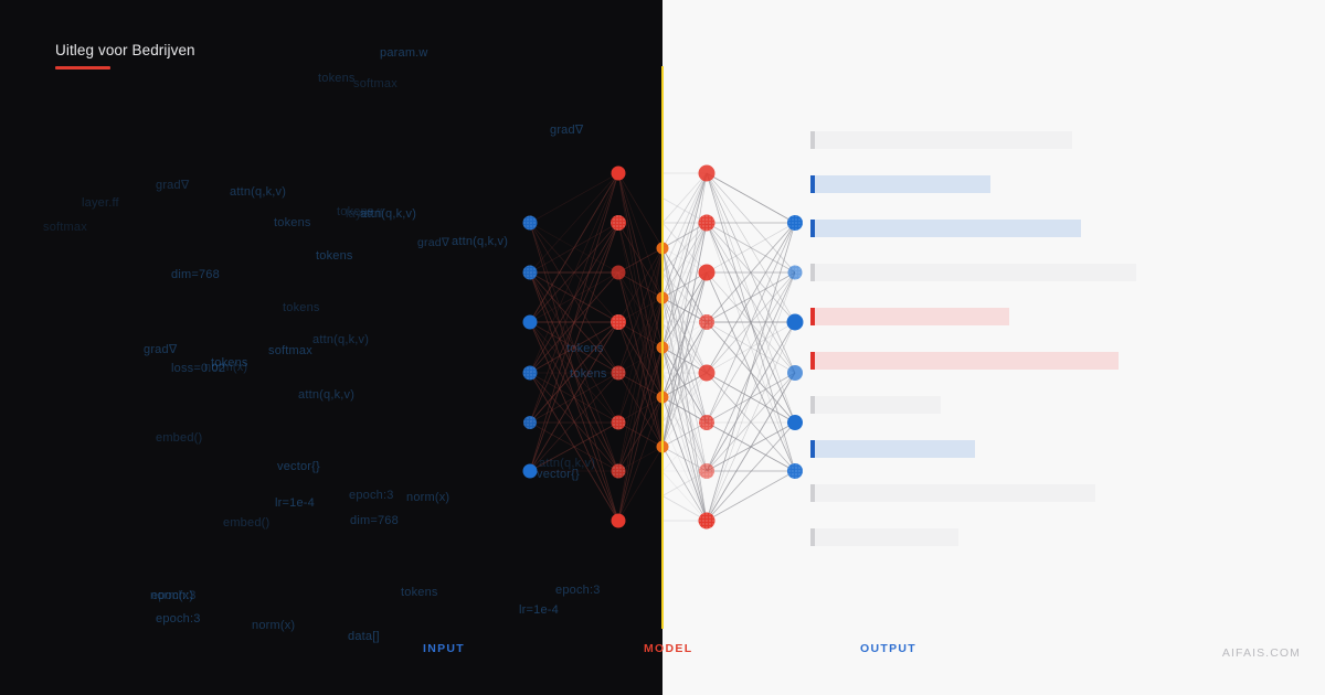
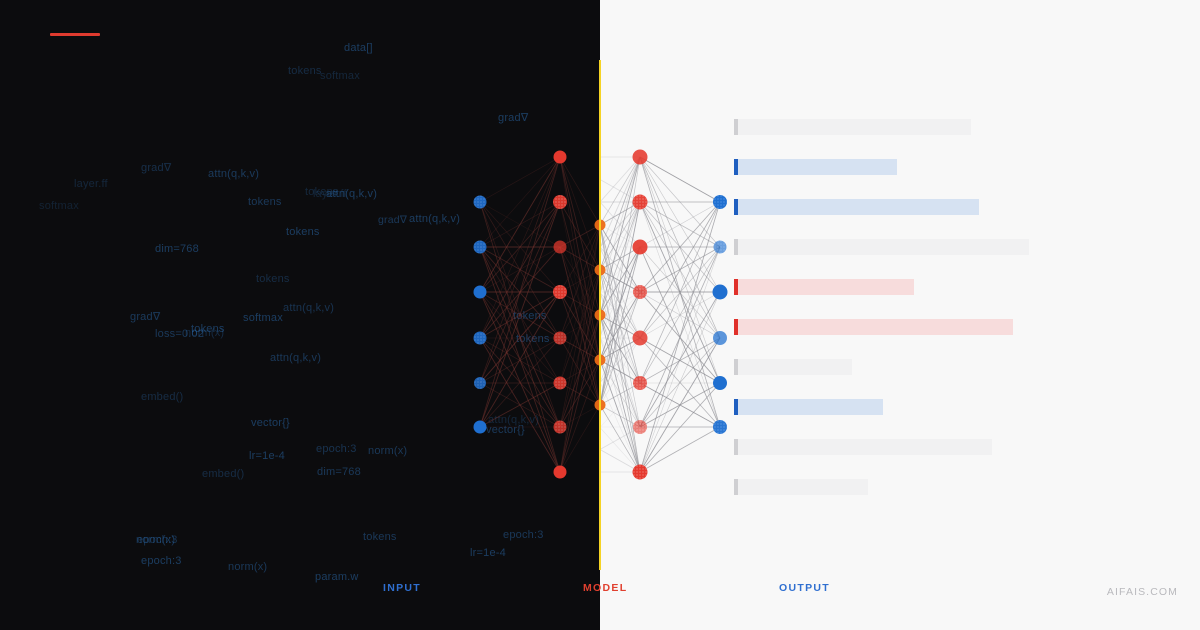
- param.w
+ data[]
  tokens
  softmax
  grad∇
  grad∇
  layer.ff
  attn(q,k,v)
  softmax
  tokens
  tokens
  layer.ff
  attn(q,k,v)
  grad∇
  attn(q,k,v)
  tokens
  dim=768
  tokens
  attn(q,k,v)
  grad∇
  softmax
  tkens
  tokens
  loss=0.02
  norm(x)
  attn(q,k,v)
  embed()
  vector{}
  attn(q,k,v
  vector{}
  epoch:3
  norm(x)
  lr=1e-4
  embed()
  dim=768
  norm(x)
  epoch:3
  tokens
  epoch:3
  epoch:3
  lr=1e-4
  norm(x)
- data[]
+ param.w
- Uitleg voor Bedrijven
  INPUT
  MODEL
  OUTPUT
  AIFAIS.COM
